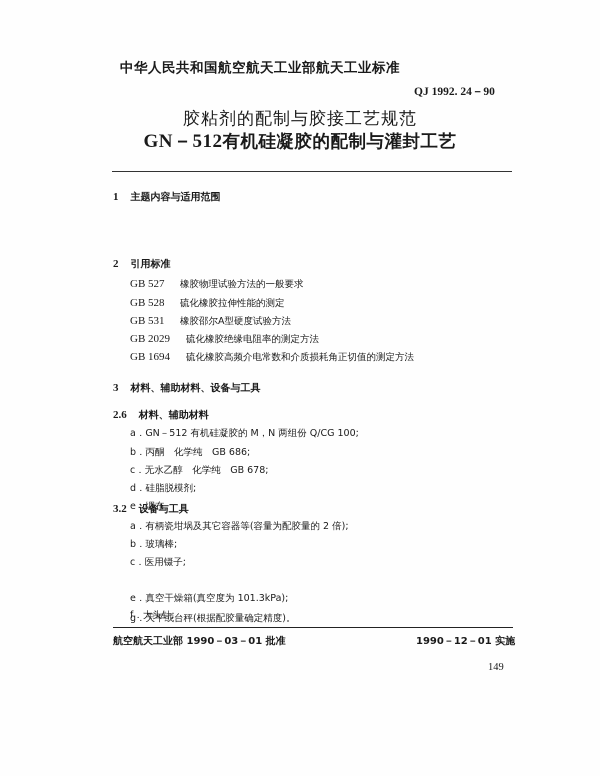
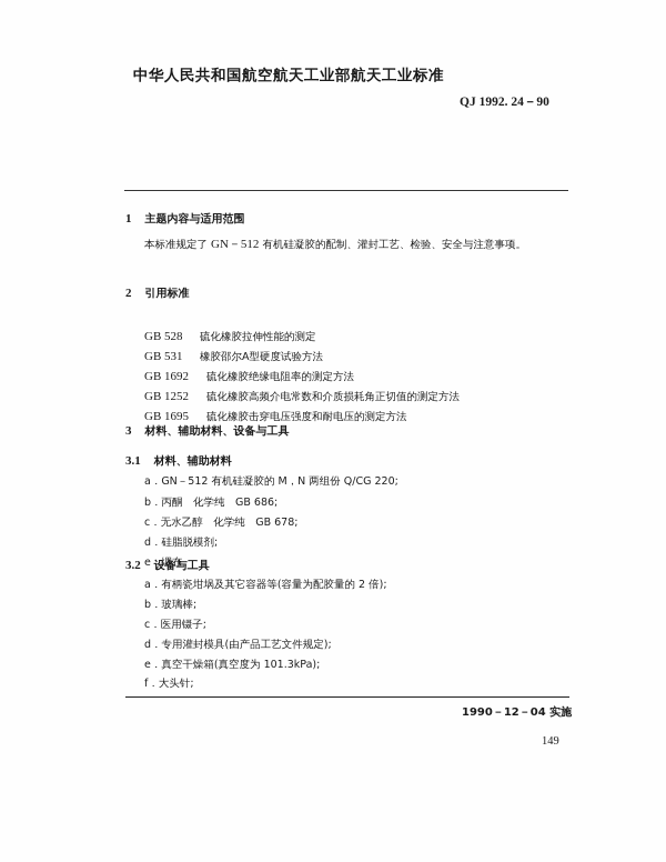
  中华人民共和国航空航天工业部航天工业标准
  QJ 1992. 24－90
- 胶粘剂的配制与胶接工艺规范
- GN－512有机硅凝胶的配制与灌封工艺
  1 主题内容与适用范围
+ 本标准规定了 GN－512 有机硅凝胶的配制、灌封工艺、检验、安全与注意事项。
  2 引用标准
- GB 527 橡胶物理试验方法的一般要求
  GB 528 硫化橡胶拉伸性能的测定
  GB 531 橡胶邵尔A型硬度试验方法
- GB 2029 硫化橡胶绝缘电阻率的测定方法
+ GB 1692 硫化橡胶绝缘电阻率的测定方法
- GB 1694 硫化橡胶高频介电常数和介质损耗角正切值的测定方法
+ GB 1252 硫化橡胶高频介电常数和介质损耗角正切值的测定方法
+ GB 1695 硫化橡胶击穿电压强度和耐电压的测定方法
  3 材料、辅助材料、设备与工具
- 2.6 材料、辅助材料
+ 3.1 材料、辅助材料
- a．GN－512 有机硅凝胶的 M，N 两组份 Q/CG 100;
+ a．GN－512 有机硅凝胶的 M，N 两组份 Q/CG 220;
  b．丙酮 化学纯 GB 686;
  c．无水乙醇 化学纯 GB 678;
  d．硅脂脱模剂;
  e．绸布。
  3.2 设备与工具
  a．有柄瓷坩埚及其它容器等(容量为配胶量的 2 倍);
  b．玻璃棒;
  c．医用镊子;
+ d．专用灌封模具(由产品工艺文件规定);
  e．真空干燥箱(真空度为 101.3kPa);
  f．大头针;
- g．天平或台秤(根据配胶量确定精度)。
- 航空航天工业部 1990－03－01 批准
- 1990－12－01 实施
+ 1990－12－04 实施
  149
